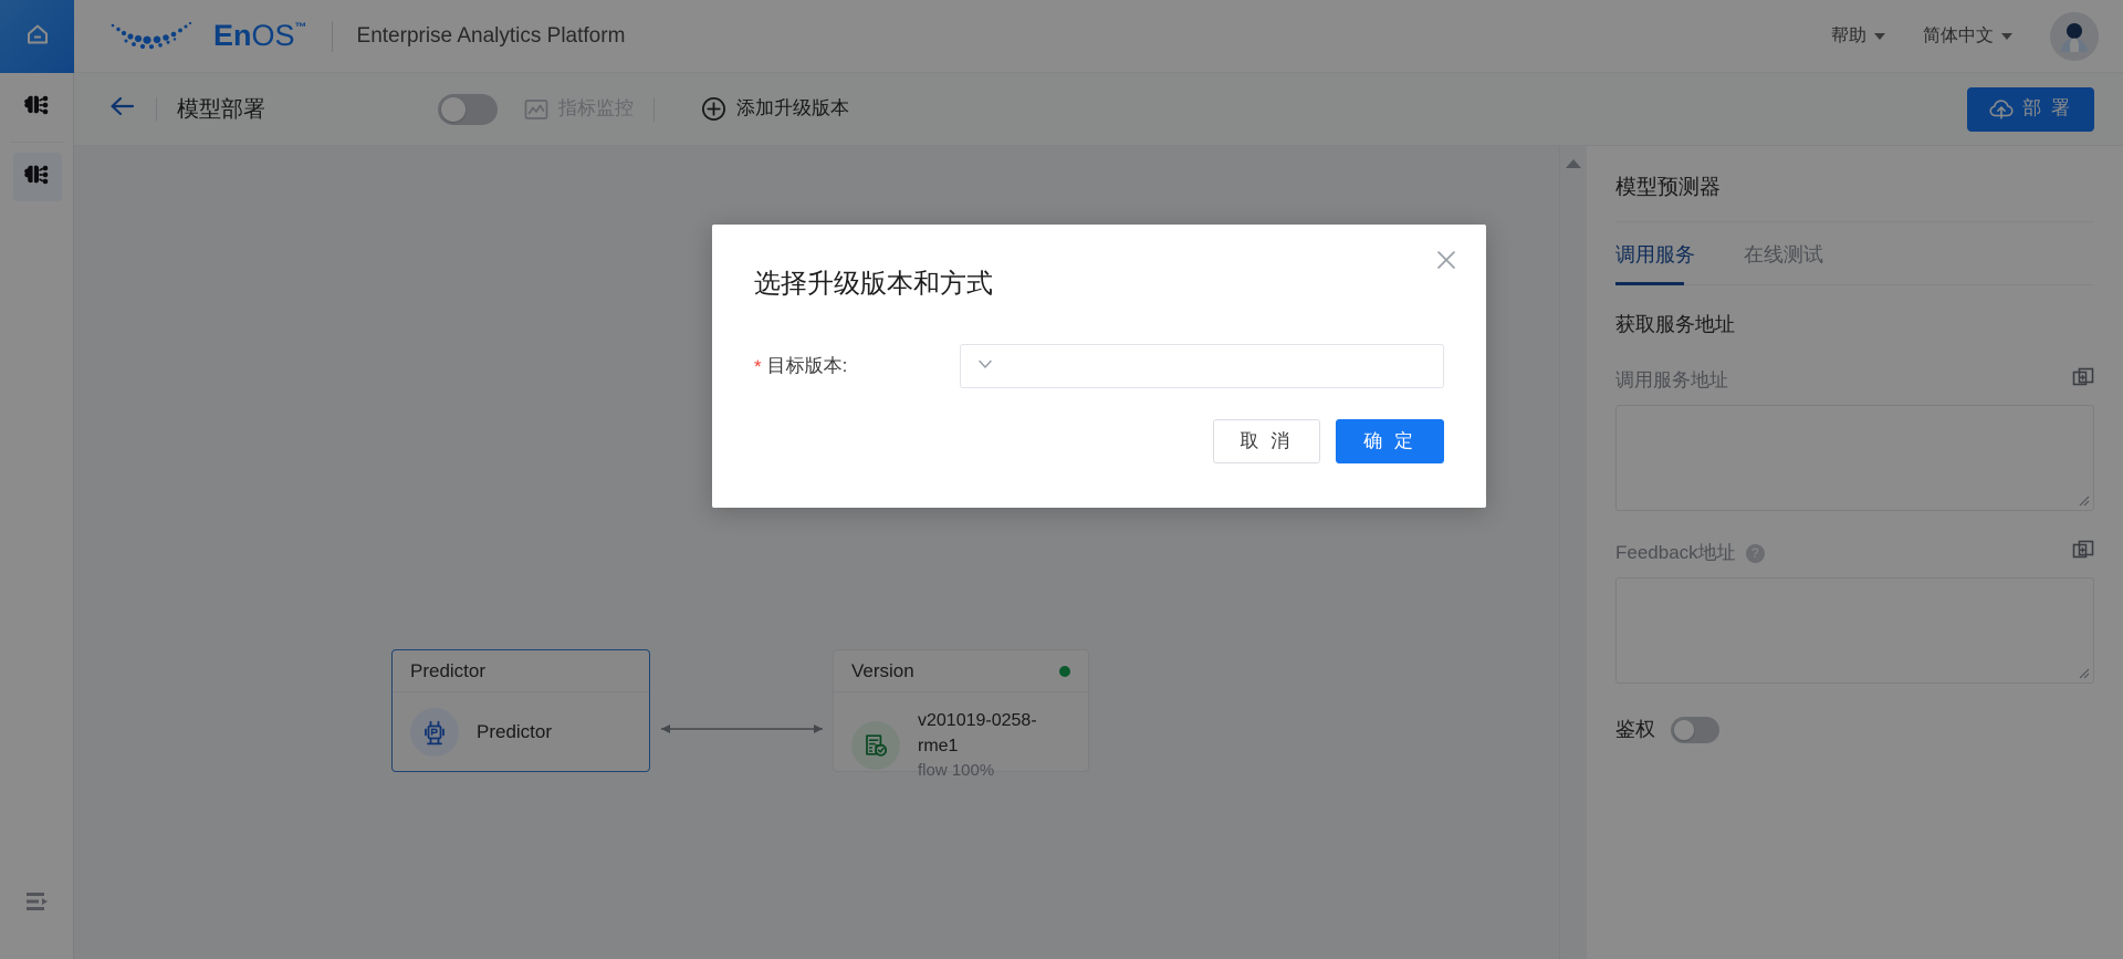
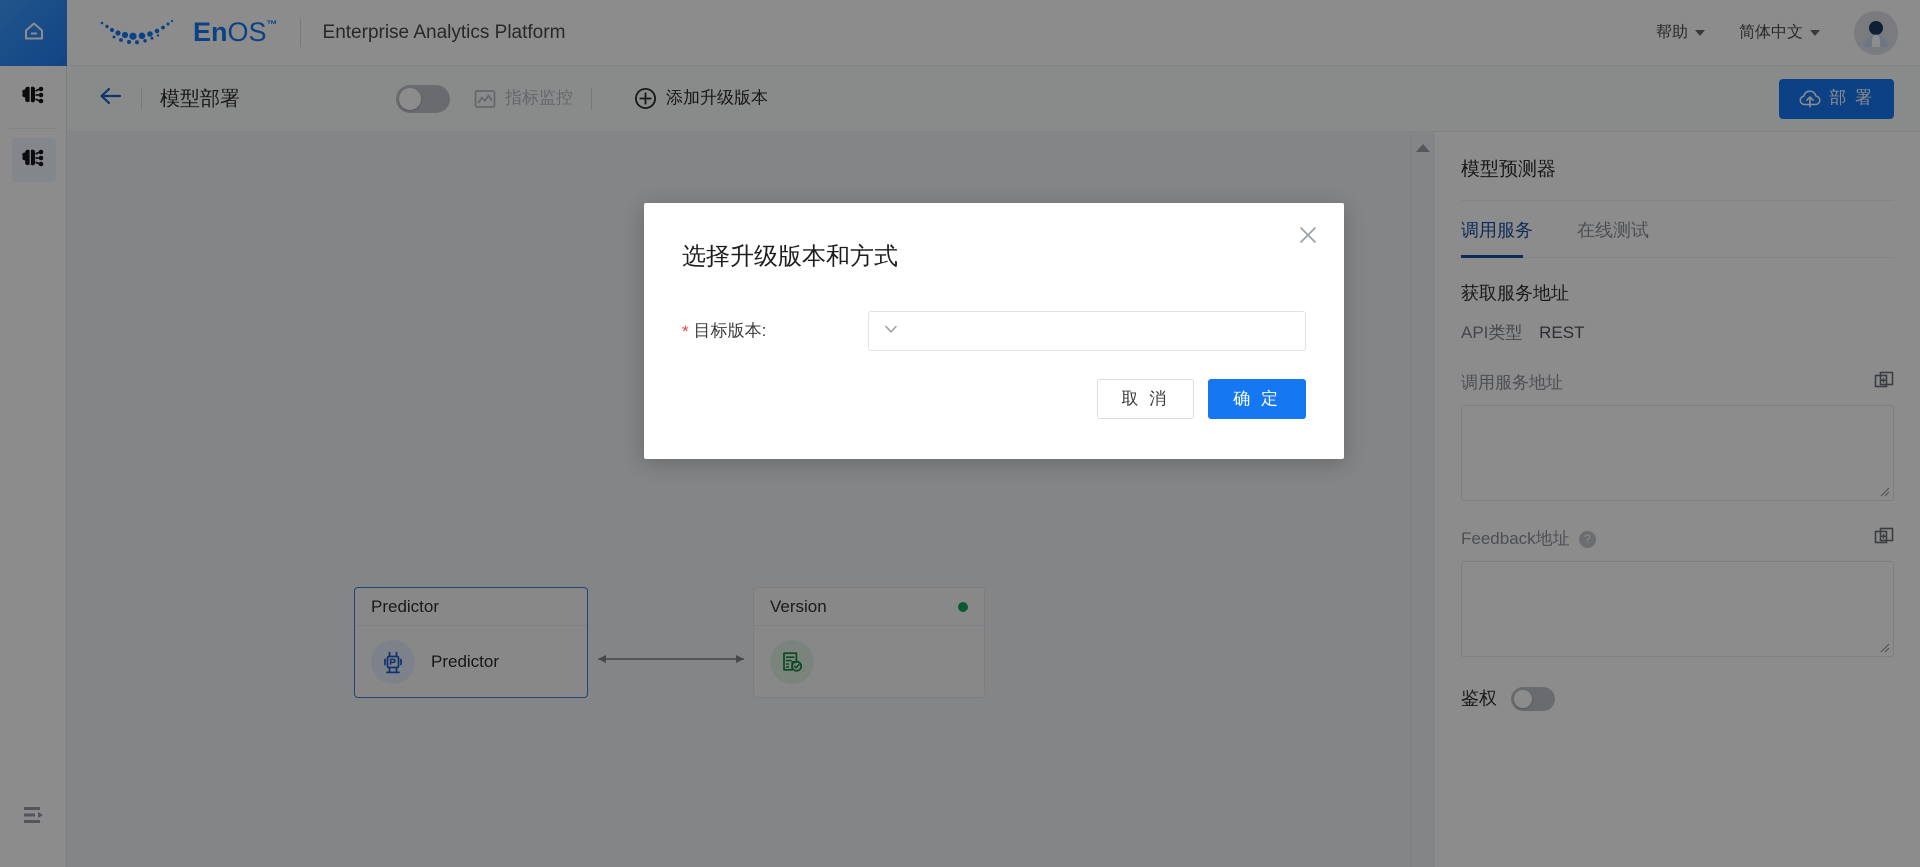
  En
  OS
  ™
  Enterprise Analytics Platform
  帮助
  简体中文
  模型部署
  指标监控
  添加升级版本
  部 署
  Predictor
  Predictor
  Version
- v201019-0258-rme1
- flow 100%
  模型预测器
  调用服务
  在线测试
  获取服务地址
+ API类型 REST
  调用服务地址
  Feedback地址
  ?
  鉴权
  选择升级版本和方式
  *
  目标版本:
  取 消
  确 定
